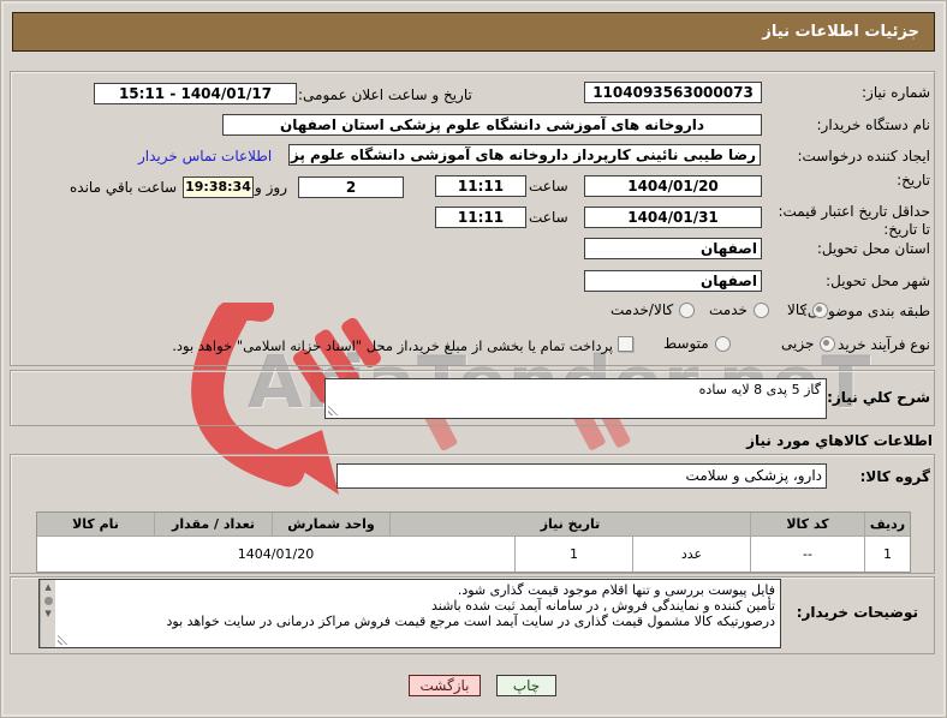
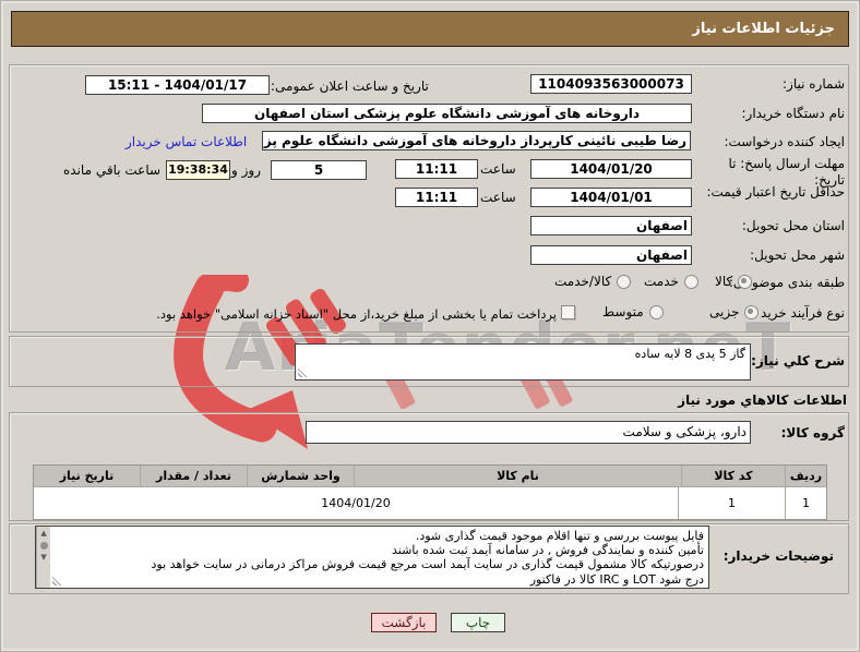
  جزئیات اطلاعات نیاز
  شماره نیاز:
  1104093563000073
  تاریخ و ساعت اعلان عمومی:
  1404/01/17 - 15:11
  نام دستگاه خریدار:
  داروخانه های آموزشی دانشگاه علوم پزشکی استان اصفهان
  ایجاد کننده درخواست:
  رضا طیبی نائینی کارپرداز داروخانه های آموزشی دانشگاه علوم پز
  اطلاعات تماس خریدار
+ مهلت ارسال پاسخ: تا
  تاریخ:
  1404/01/20
  ساعت
  11:11
- 2
+ 5
  روز و
  19:38:34
  ساعت باقي مانده
  حداقل تاریخ اعتبار قیمت:
- تا تاریخ:
- 1404/01/31
+ 1404/01/01
  ساعت
  11:11
  استان محل تحویل:
  اصفهان
  شهر محل تحویل:
  اصفهان
  طبقه بندی موضو:
  کالا
  خدمت
  کالا/خدمت
  نوع فرآیند خرید
  جزیی
  متوسط
  پرداخت تمام یا بخشی از مبلغ خرید،از محل "اسناد خزانه اسلامی" خواهد بود.
  شرح کلي نیاز:
  گاز 5 پدی 8 لایه ساده
  اطلاعات کالاهاي مورد نیاز
  گروه کالا:
  دارو، پزشکی و سلامت
  ردیف
  کد کالا
- تاریخ نیاز
+ نام کالا
  واحد شمارش
  تعداد / مقدار
- نام کالا
+ تاریخ نیاز
  1
- --
- عدد
  1
  1404/01/20
  توضیحات خریدار:
  فایل پیوست بررسی و تنها اقلام موجود قیمت گذاری شود.
  تأمین کننده و نمایندگی فروش , در سامانه آیمد ثبت شده باشند
  درصورتیکه کالا مشمول قیمت گذاری در سایت آیمد است مرجع قیمت فروش مراکز درمانی در سایت خواهد بود
+ درج شود LOT و IRC کالا در فاکتور
  ▲
  ▼
  چاپ
  بازگشت
